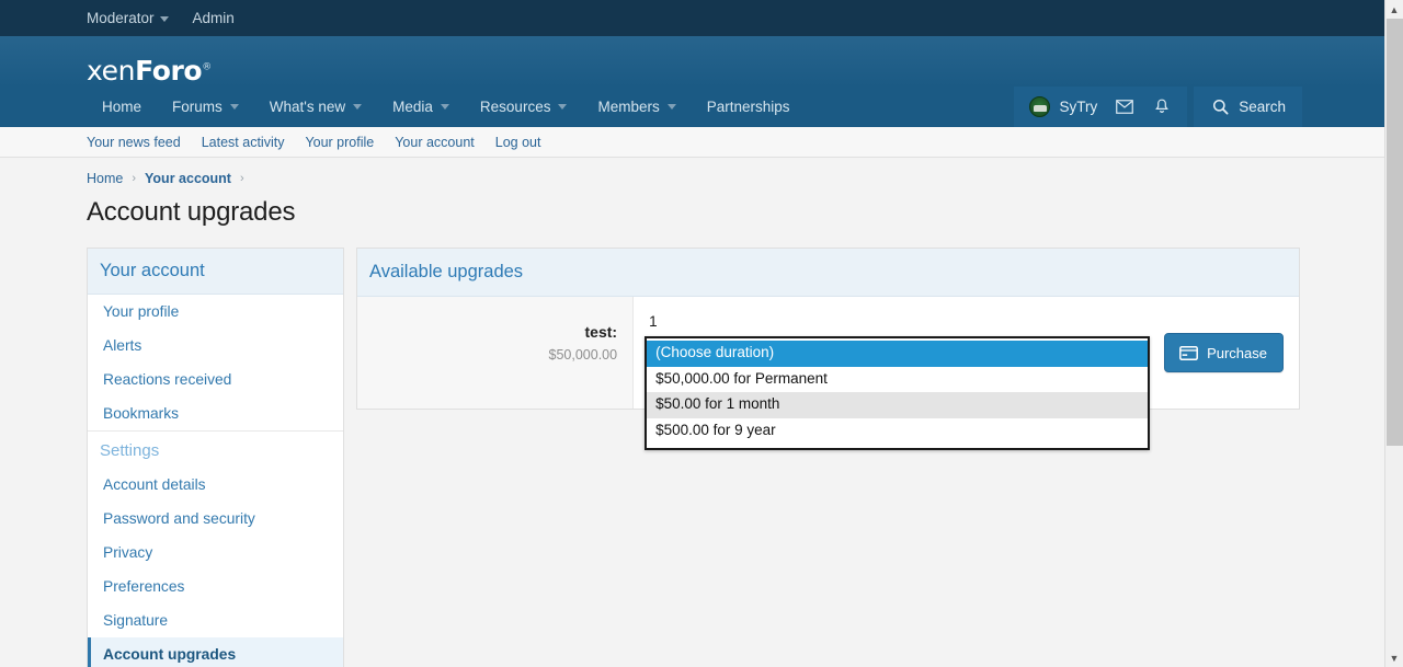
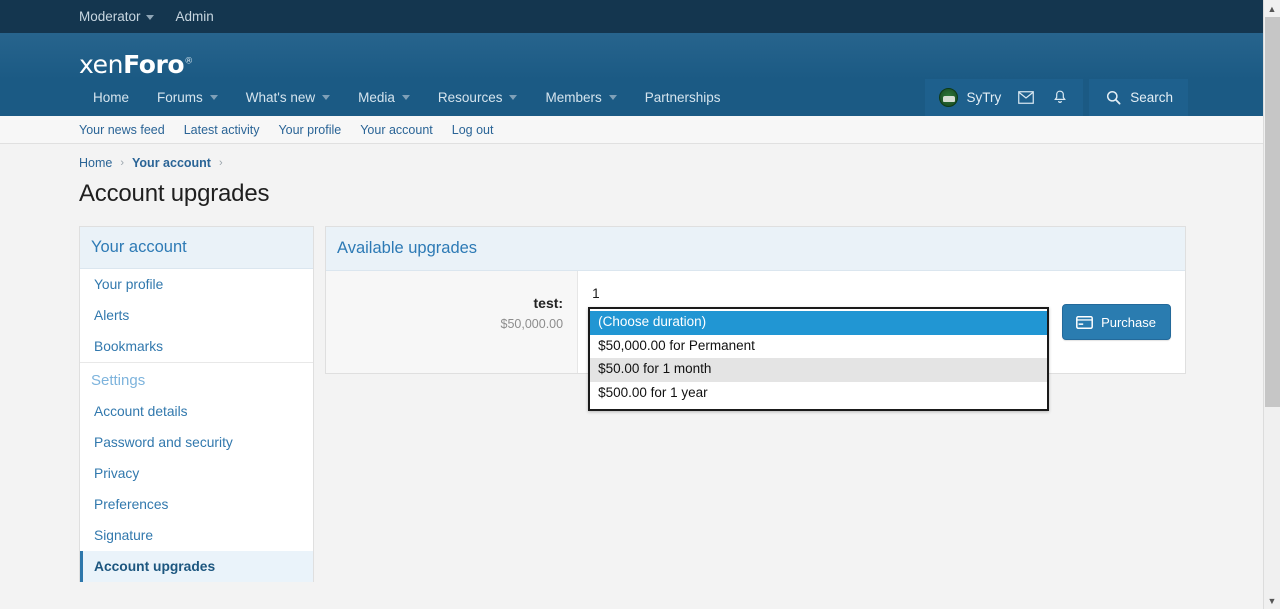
  Moderator
  Admin
  xenForo®
  Home
  Forums
  What's new
  Media
  Resources
  Members
  Partnerships
  SyTry
  Search
  Your news feed
  Latest activity
  Your profile
  Your account
  Log out
  Home
  ›
  Your account
  ›
  Account upgrades
  Your account
  Your profile
  Alerts
- Reactions received
  Bookmarks
  Settings
  Account details
  Password and security
  Privacy
  Preferences
  Signature
  Account upgrades
  Available upgrades
  test:
  $50,000.00
  1
  (Choose duration)
  $50,000.00 for Permanent
  $50.00 for 1 month
- $500.00 for 9 year
+ $500.00 for 1 year
  Purchase
  ▲
  ▼
